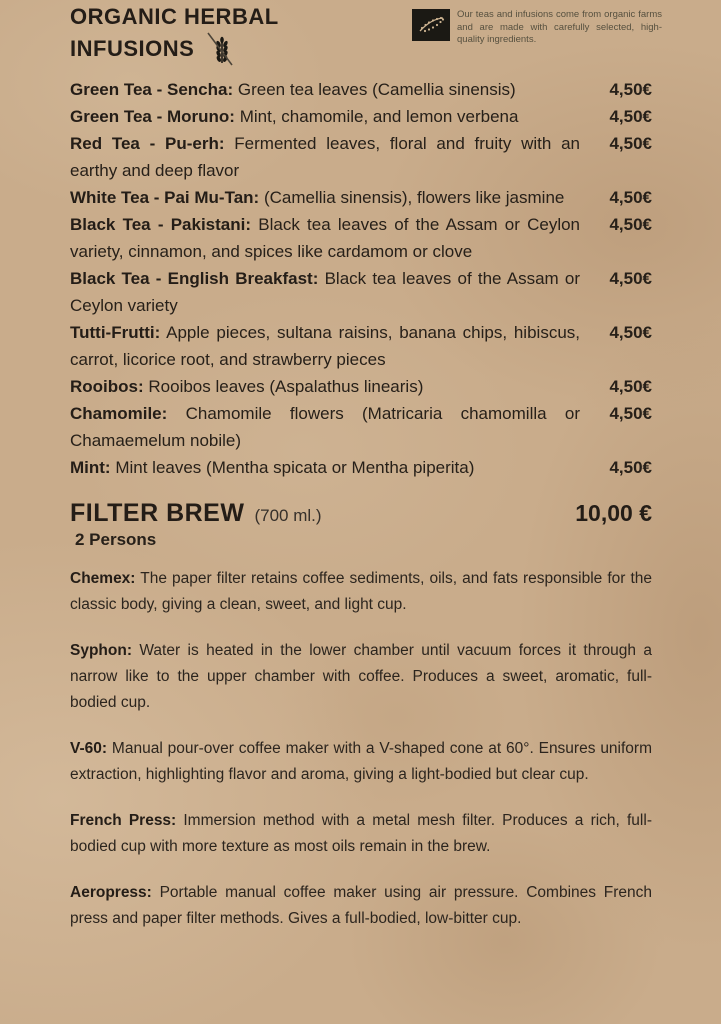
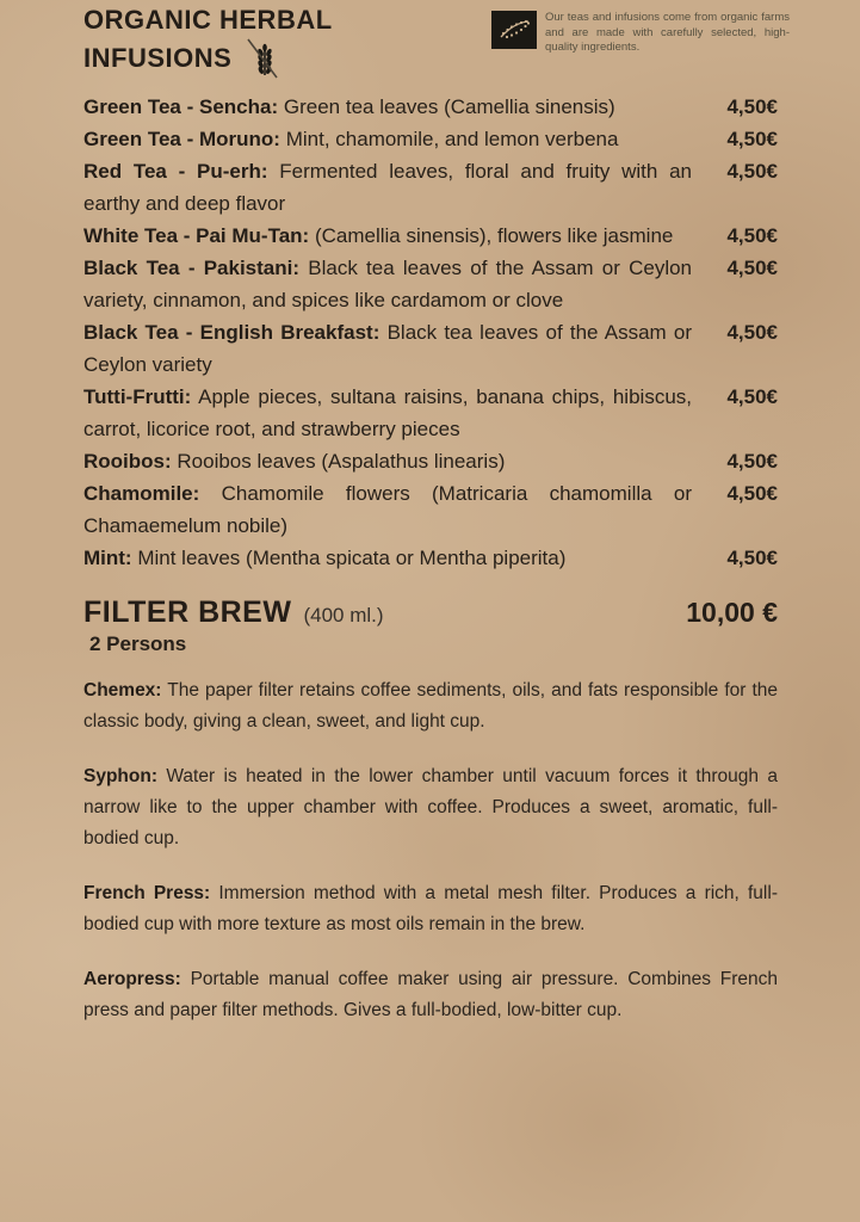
  ORGANIC HERBAL
  INFUSIONS
  Our teas and infusions come from organic farms and are made with carefully selected, high-quality ingredients.
  Green Tea - Sencha: Green tea leaves (Camellia sinensis)
  4,50€
  Green Tea - Moruno: Mint, chamomile, and lemon verbena
  4,50€
  Red Tea - Pu-erh: Fermented leaves, floral and fruity with an earthy and deep flavor
  4,50€
  White Tea - Pai Mu-Tan: (Camellia sinensis), flowers like jasmine
  4,50€
  Black Tea - Pakistani: Black tea leaves of the Assam or Ceylon variety, cinnamon, and spices like cardamom or clove
  4,50€
  Black Tea - English Breakfast: Black tea leaves of the Assam or Ceylon variety
  4,50€
  Tutti-Frutti: Apple pieces, sultana raisins, banana chips, hibiscus, carrot, licorice root, and strawberry pieces
  4,50€
  Rooibos: Rooibos leaves (Aspalathus linearis)
  4,50€
  Chamomile: Chamomile flowers (Matricaria chamomilla or Chamaemelum nobile)
  4,50€
  Mint: Mint leaves (Mentha spicata or Mentha piperita)
  4,50€
  FILTER BREW
- (700 ml.)
+ (400 ml.)
  10,00 €
  2 Persons
  Chemex: The paper filter retains coffee sediments, oils, and fats responsible for the classic body, giving a clean, sweet, and light cup.
  Syphon: Water is heated in the lower chamber until vacuum forces it through a narrow like to the upper chamber with coffee. Produces a sweet, aromatic, full-bodied cup.
- V-60: Manual pour-over coffee maker with a V-shaped cone at 60°. Ensures uniform extraction, highlighting flavor and aroma, giving a light-bodied but clear cup.
  French Press: Immersion method with a metal mesh filter. Produces a rich, full-bodied cup with more texture as most oils remain in the brew.
  Aeropress: Portable manual coffee maker using air pressure. Combines French press and paper filter methods. Gives a full-bodied, low-bitter cup.
